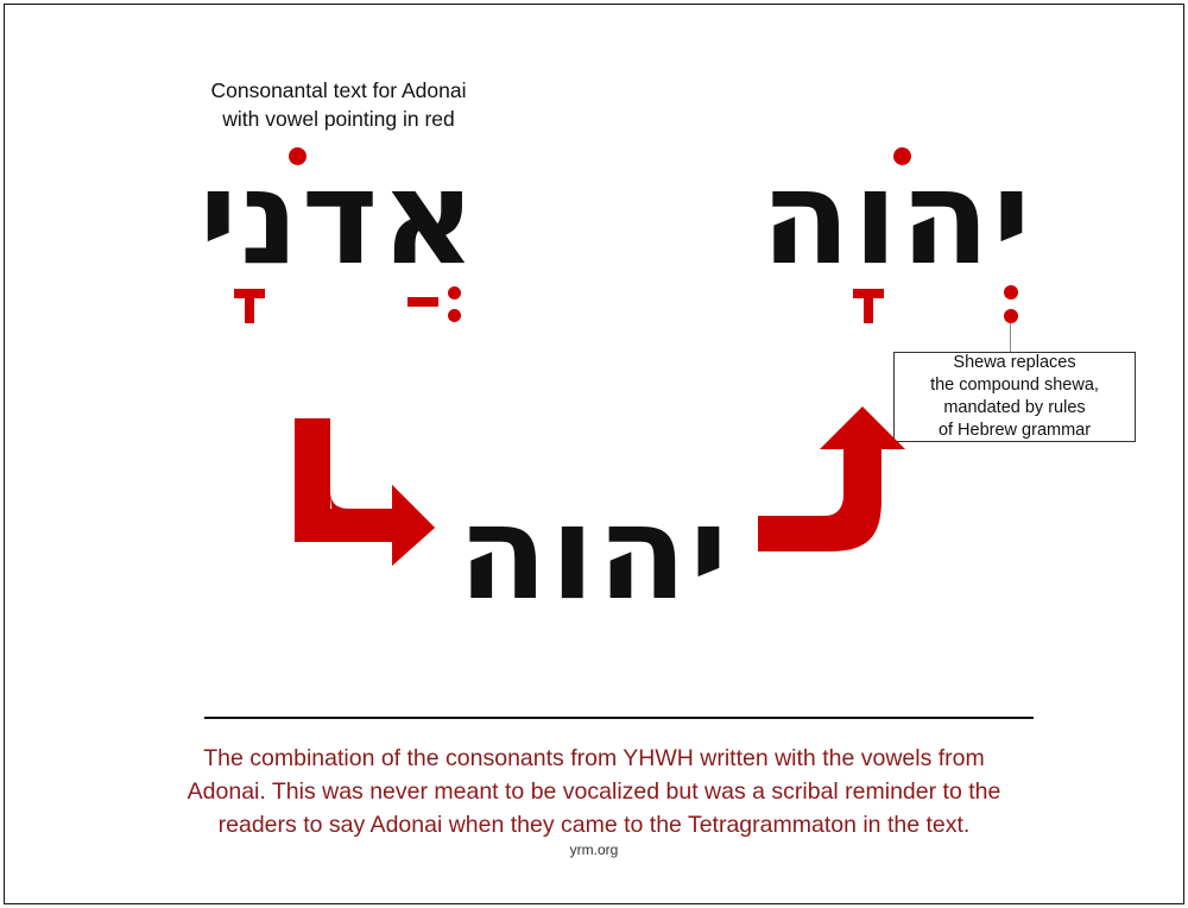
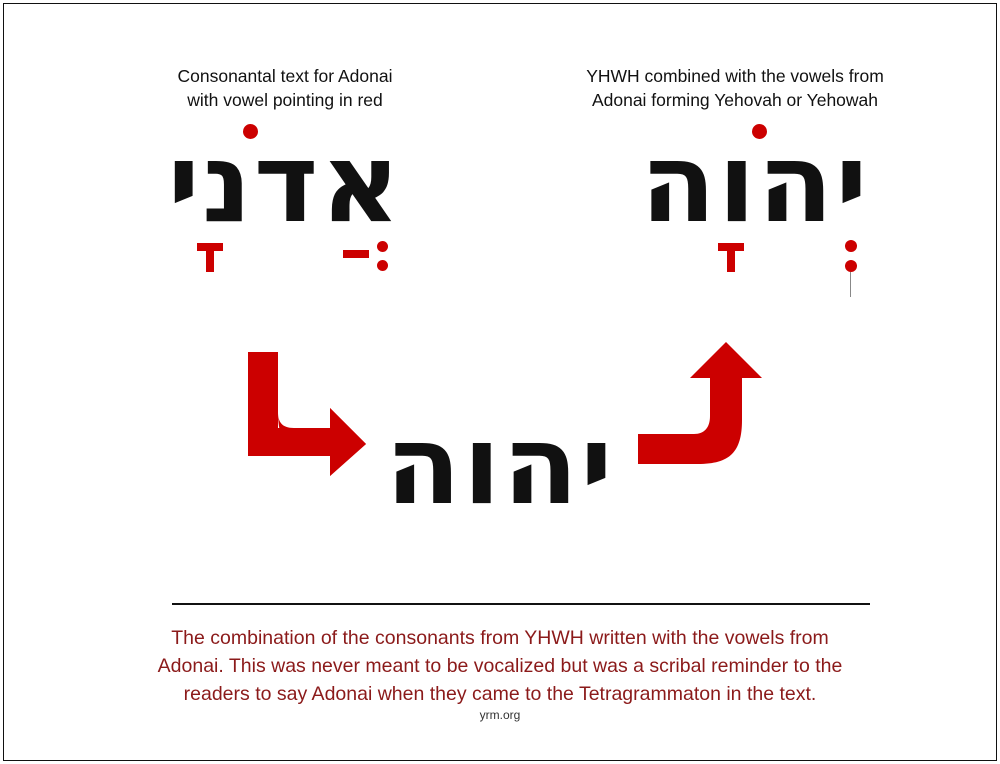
  Consonantal text for Adonai
  with vowel pointing in red
  אדני
+ YHWH combined with the vowels from
+ Adonai forming Yehovah or Yehowah
  יהוה
- Shewa replaces
- the compound shewa,
- mandated by rules
- of Hebrew grammar
  יהוה
  The combination of the consonants from YHWH written with the vowels from
  Adonai. This was never meant to be vocalized but was a scribal reminder to the
  readers to say Adonai when they came to the Tetragrammaton in the text.
  yrm.org
